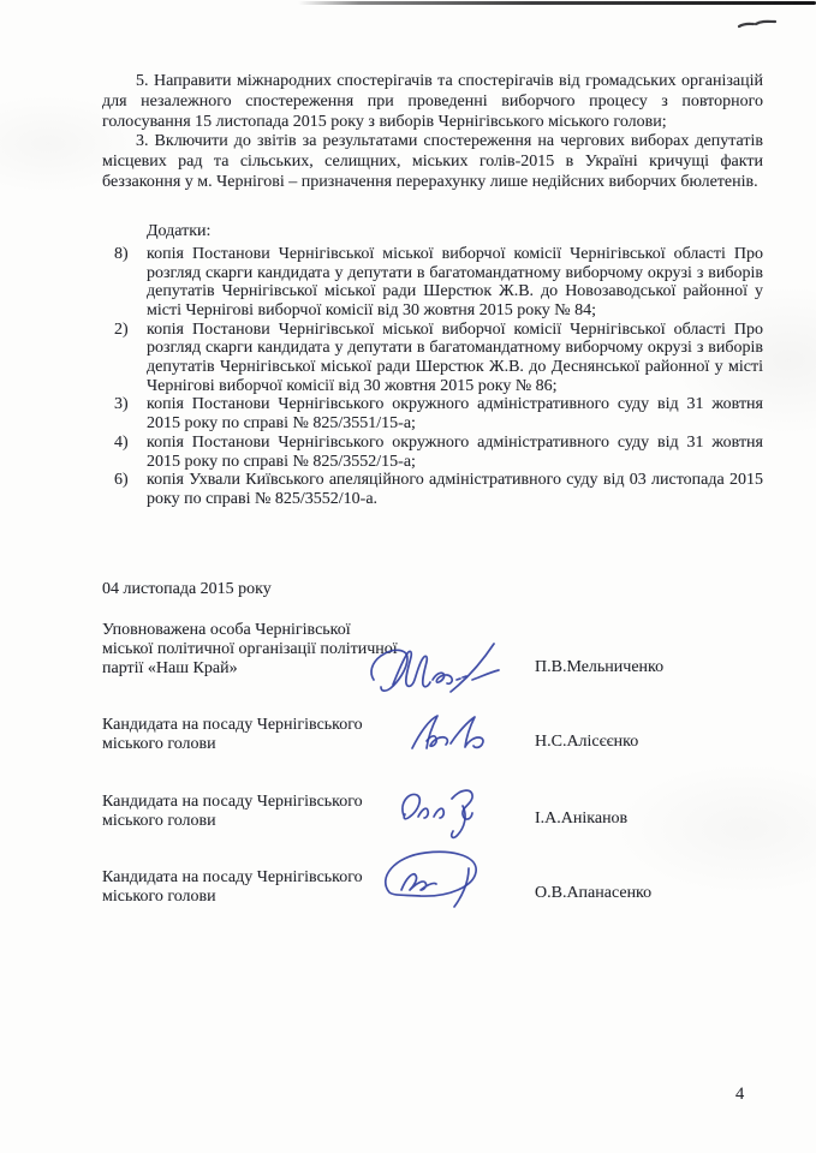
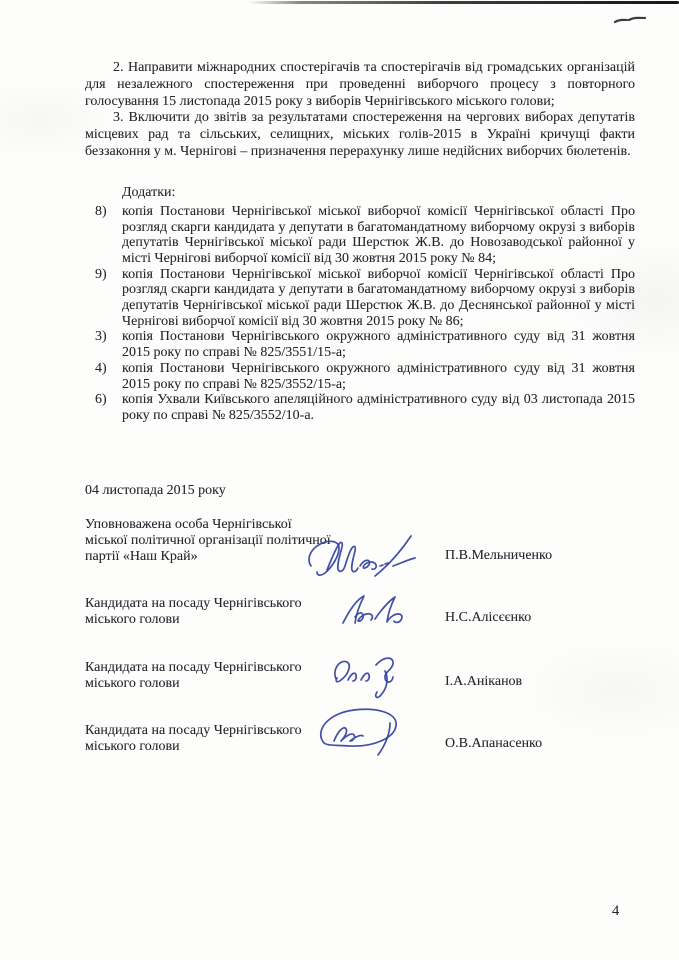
- 5. Направити міжнародних спостерігачів та спостерігачів від громадських організацій для незалежного спостереження при проведенні виборчого процесу з повторного голосування 15 листопада 2015 року з виборів Чернігівського міського голови;
+ 2. Направити міжнародних спостерігачів та спостерігачів від громадських організацій для незалежного спостереження при проведенні виборчого процесу з повторного голосування 15 листопада 2015 року з виборів Чернігівського міського голови;
  3. Включити до звітів за результатами спостереження на чергових виборах депутатів місцевих рад та сільських, селищних, міських голів-2015 в Україні кричущі факти беззаконня у м. Чернігові – призначення перерахунку лише недійсних виборчих бюлетенів.
  Додатки:
  8)
  копія Постанови Чернігівської міської виборчої комісії Чернігівської області Про розгляд скарги кандидата у депутати в багатомандатному виборчому окрузі з виборів депутатів Чернігівської міської ради Шерстюк Ж.В. до Новозаводської районної у місті Чернігові виборчої комісії від 30 жовтня 2015 року № 84;
- 2)
+ 9)
  копія Постанови Чернігівської міської виборчої комісії Чернігівської області Про розгляд скарги кандидата у депутати в багатомандатному виборчому окрузі з виборів депутатів Чернігівської міської ради Шерстюк Ж.В. до Деснянської районної у місті Чернігові виборчої комісії від 30 жовтня 2015 року № 86;
  3)
  копія Постанови Чернігівського окружного адміністративного суду від 31 жовтня 2015 року по справі № 825/3551/15-а;
  4)
  копія Постанови Чернігівського окружного адміністративного суду від 31 жовтня 2015 року по справі № 825/3552/15-а;
  6)
  копія Ухвали Київського апеляційного адміністративного суду від 03 листопада 2015 року по справі № 825/3552/10-а.
  04 листопада 2015 року
  Уповноважена особа Чернігівської міської політичної організації політичної партії «Наш Край»
  П.В.Мельниченко
  Кандидата на посаду Чернігівського міського голови
  Н.С.Алісєєнко
  Кандидата на посаду Чернігівського міського голови
  І.А.Аніканов
  Кандидата на посаду Чернігівського міського голови
  О.В.Апанасенко
  4
